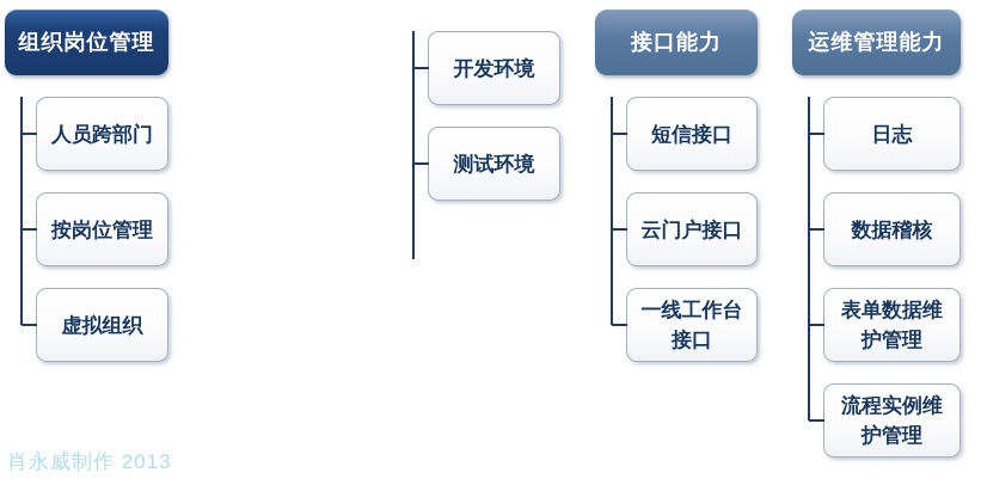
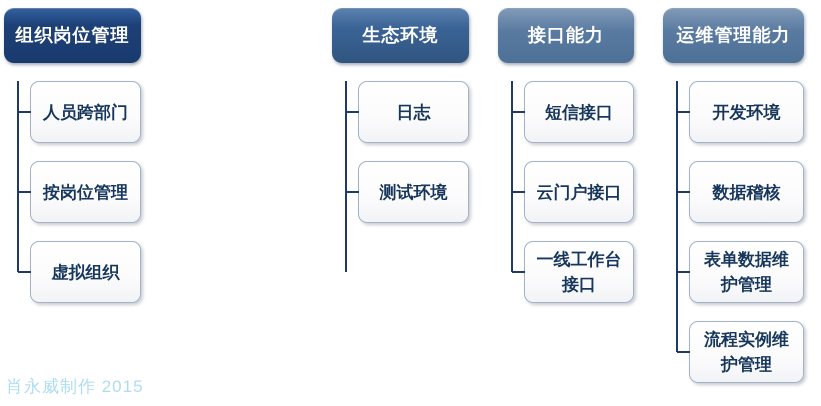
  组织岗位管理
  人员跨部门
  按岗位管理
  虚拟组织
+ 生态环境
- 开发环境
+ 日志
  测试环境
  接口能力
  短信接口
  云门户接口
  一线工作台接口
  运维管理能力
- 日志
+ 开发环境
  数据稽核
  表单数据维护管理
  流程实例维护管理
- 肖永威制作 2013
+ 肖永威制作 2015
